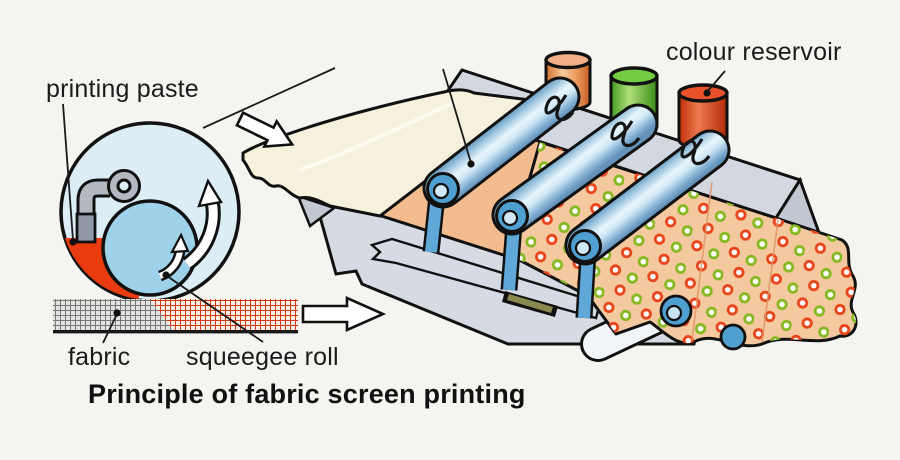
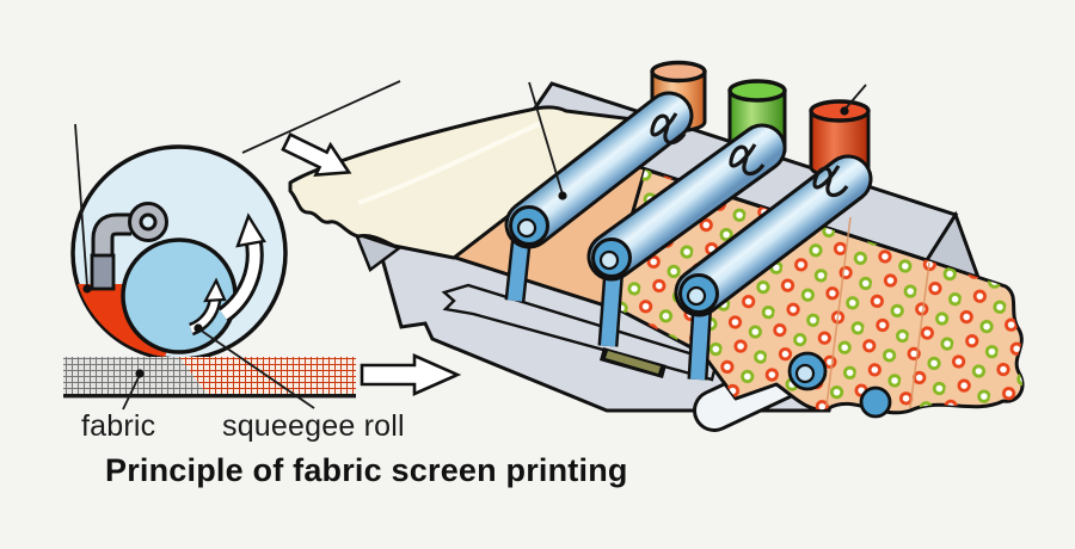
- printing paste
- colour reservoir
  fabric
  squeegee roll
  Principle of fabric screen printing
